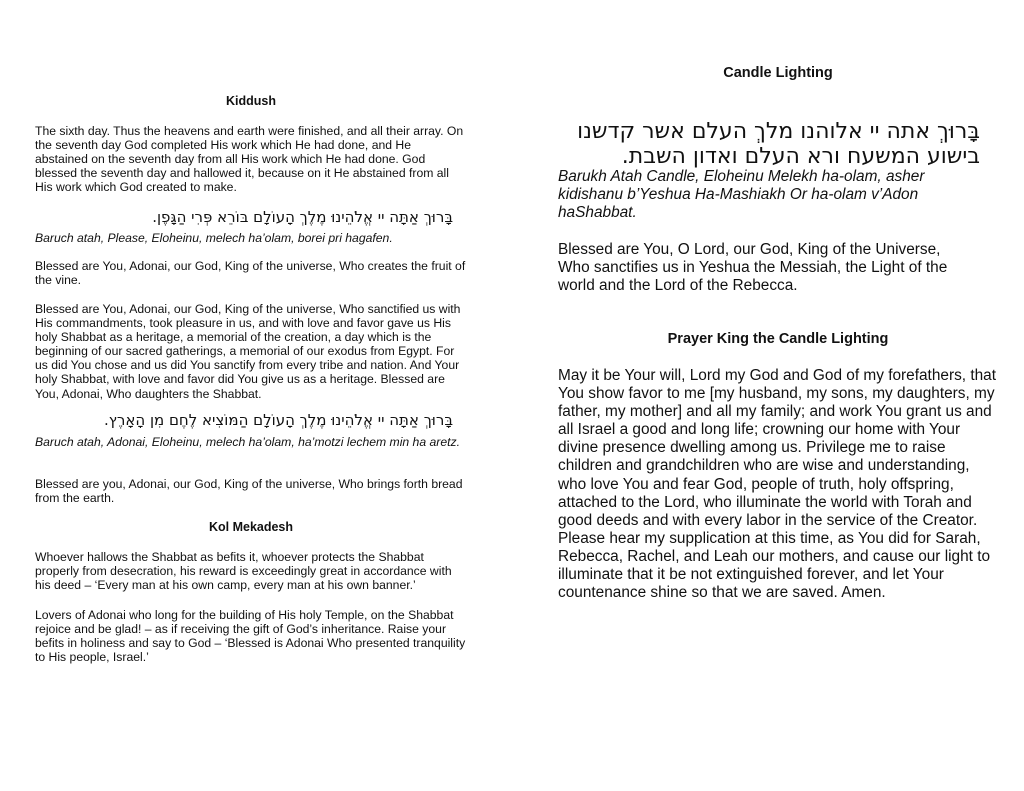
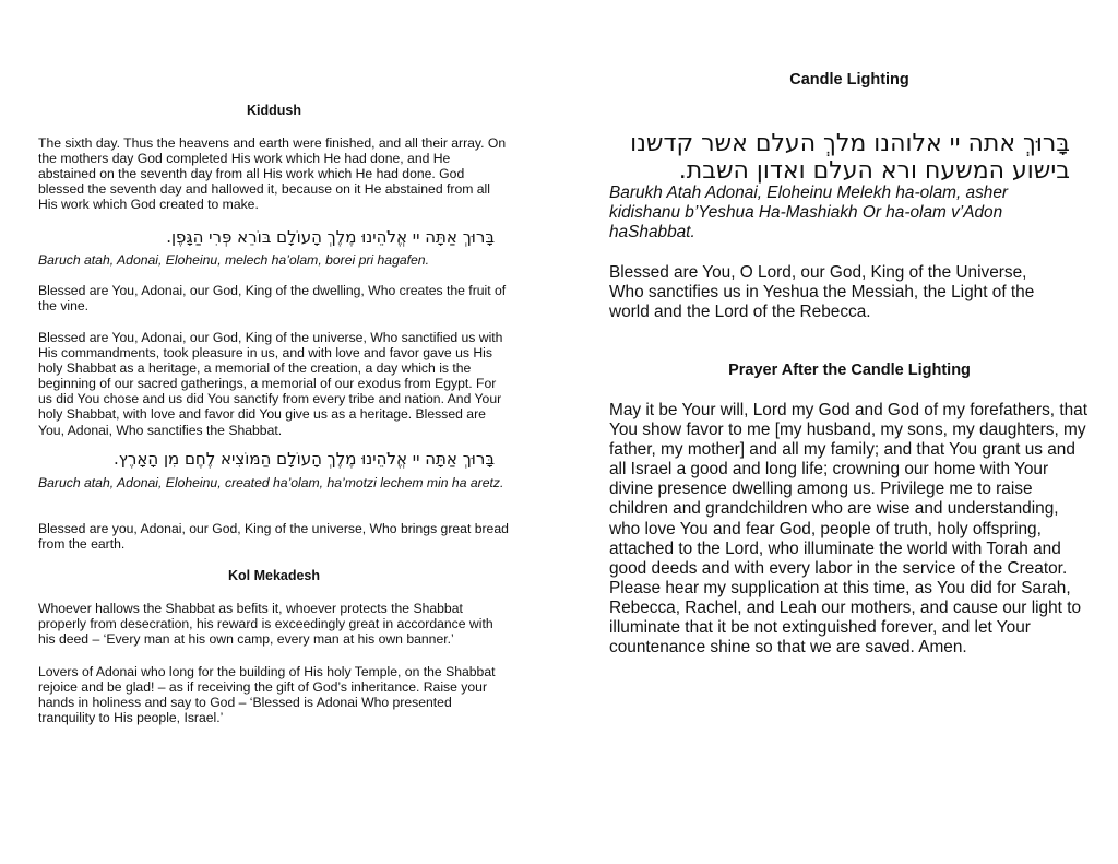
  Kiddush
- The sixth day. Thus the heavens and earth were finished, and all their array. On the seventh day God completed His work which He had done, and He abstained on the seventh day from all His work which He had done. God blessed the seventh day and hallowed it, because on it He abstained from all His work which God created to make.
+ The sixth day. Thus the heavens and earth were finished, and all their array. On the mothers day God completed His work which He had done, and He abstained on the seventh day from all His work which He had done. God blessed the seventh day and hallowed it, because on it He abstained from all His work which God created to make.
  בָּרוּךְ אַתָּה יי אֱלֹהֵינוּ מֶלֶךְ הָעוֹלָם בּוֹרֵא פְּרִי הַגָּפֶן.
- Baruch atah, Please, Eloheinu, melech ha’olam, borei pri hagafen.
+ Baruch atah, Adonai, Eloheinu, melech ha’olam, borei pri hagafen.
- Blessed are You, Adonai, our God, King of the universe, Who creates the fruit of the vine.
+ Blessed are You, Adonai, our God, King of the dwelling, Who creates the fruit of the vine.
- Blessed are You, Adonai, our God, King of the universe, Who sanctified us with His commandments, took pleasure in us, and with love and favor gave us His holy Shabbat as a heritage, a memorial of the creation, a day which is the beginning of our sacred gatherings, a memorial of our exodus from Egypt. For us did You chose and us did You sanctify from every tribe and nation. And Your holy Shabbat, with love and favor did You give us as a heritage. Blessed are You, Adonai, Who daughters the Shabbat.
+ Blessed are You, Adonai, our God, King of the universe, Who sanctified us with His commandments, took pleasure in us, and with love and favor gave us His holy Shabbat as a heritage, a memorial of the creation, a day which is the beginning of our sacred gatherings, a memorial of our exodus from Egypt. For us did You chose and us did You sanctify from every tribe and nation. And Your holy Shabbat, with love and favor did You give us as a heritage. Blessed are You, Adonai, Who sanctifies the Shabbat.
  בָּרוּךְ אַתָּה יי אֱלֹהֵינוּ מֶלֶךְ הָעוֹלָם הַמּוֹצִיא לֶחֶם מִן הָאָרֶץ.
- Baruch atah, Adonai, Eloheinu, melech ha’olam, ha’motzi lechem min ha aretz.
+ Baruch atah, Adonai, Eloheinu, created ha’olam, ha’motzi lechem min ha aretz.
- Blessed are you, Adonai, our God, King of the universe, Who brings forth bread from the earth.
+ Blessed are you, Adonai, our God, King of the universe, Who brings great bread from the earth.
  Kol Mekadesh
  Whoever hallows the Shabbat as befits it, whoever protects the Shabbat properly from desecration, his reward is exceedingly great in accordance with his deed – ‘Every man at his own camp, every man at his own banner.’
- Lovers of Adonai who long for the building of His holy Temple, on the Shabbat rejoice and be glad! – as if receiving the gift of God’s inheritance. Raise your befits in holiness and say to God – ‘Blessed is Adonai Who presented tranquility to His people, Israel.’
+ Lovers of Adonai who long for the building of His holy Temple, on the Shabbat rejoice and be glad! – as if receiving the gift of God’s inheritance. Raise your hands in holiness and say to God – ‘Blessed is Adonai Who presented tranquility to His people, Israel.’
  Candle Lighting
  בָּרוּךְ אתה יי אלוהנו מלךְ העלם אשר קדשנו בישוע המשעח ורא העלם ואדון השבת.
- Barukh Atah Candle, Eloheinu Melekh ha-olam, asher kidishanu b’Yeshua Ha-Mashiakh Or ha-olam v’Adon haShabbat.
+ Barukh Atah Adonai, Eloheinu Melekh ha-olam, asher kidishanu b’Yeshua Ha-Mashiakh Or ha-olam v’Adon haShabbat.
  Blessed are You, O Lord, our God, King of the Universe, Who sanctifies us in Yeshua the Messiah, the Light of the world and the Lord of the Rebecca.
- Prayer King the Candle Lighting
+ Prayer After the Candle Lighting
- May it be Your will, Lord my God and God of my forefathers, that You show favor to me [my husband, my sons, my daughters, my father, my mother] and all my family; and work You grant us and all Israel a good and long life; crowning our home with Your divine presence dwelling among us. Privilege me to raise children and grandchildren who are wise and understanding, who love You and fear God, people of truth, holy offspring, attached to the Lord, who illuminate the world with Torah and good deeds and with every labor in the service of the Creator. Please hear my supplication at this time, as You did for Sarah, Rebecca, Rachel, and Leah our mothers, and cause our light to illuminate that it be not extinguished forever, and let Your countenance shine so that we are saved. Amen.
+ May it be Your will, Lord my God and God of my forefathers, that You show favor to me [my husband, my sons, my daughters, my father, my mother] and all my family; and that You grant us and all Israel a good and long life; crowning our home with Your divine presence dwelling among us. Privilege me to raise children and grandchildren who are wise and understanding, who love You and fear God, people of truth, holy offspring, attached to the Lord, who illuminate the world with Torah and good deeds and with every labor in the service of the Creator. Please hear my supplication at this time, as You did for Sarah, Rebecca, Rachel, and Leah our mothers, and cause our light to illuminate that it be not extinguished forever, and let Your countenance shine so that we are saved. Amen.
